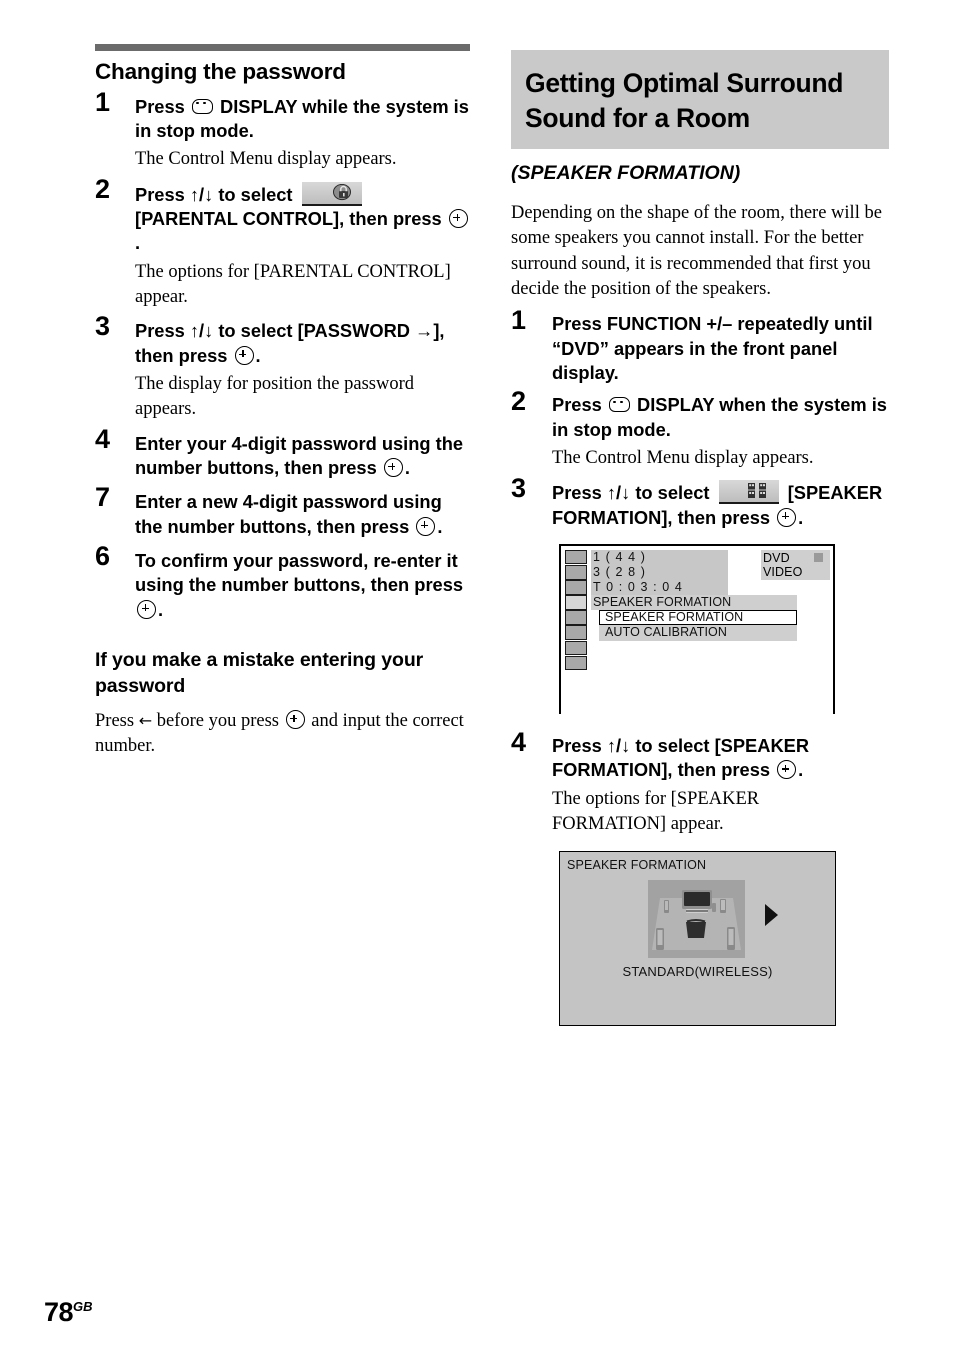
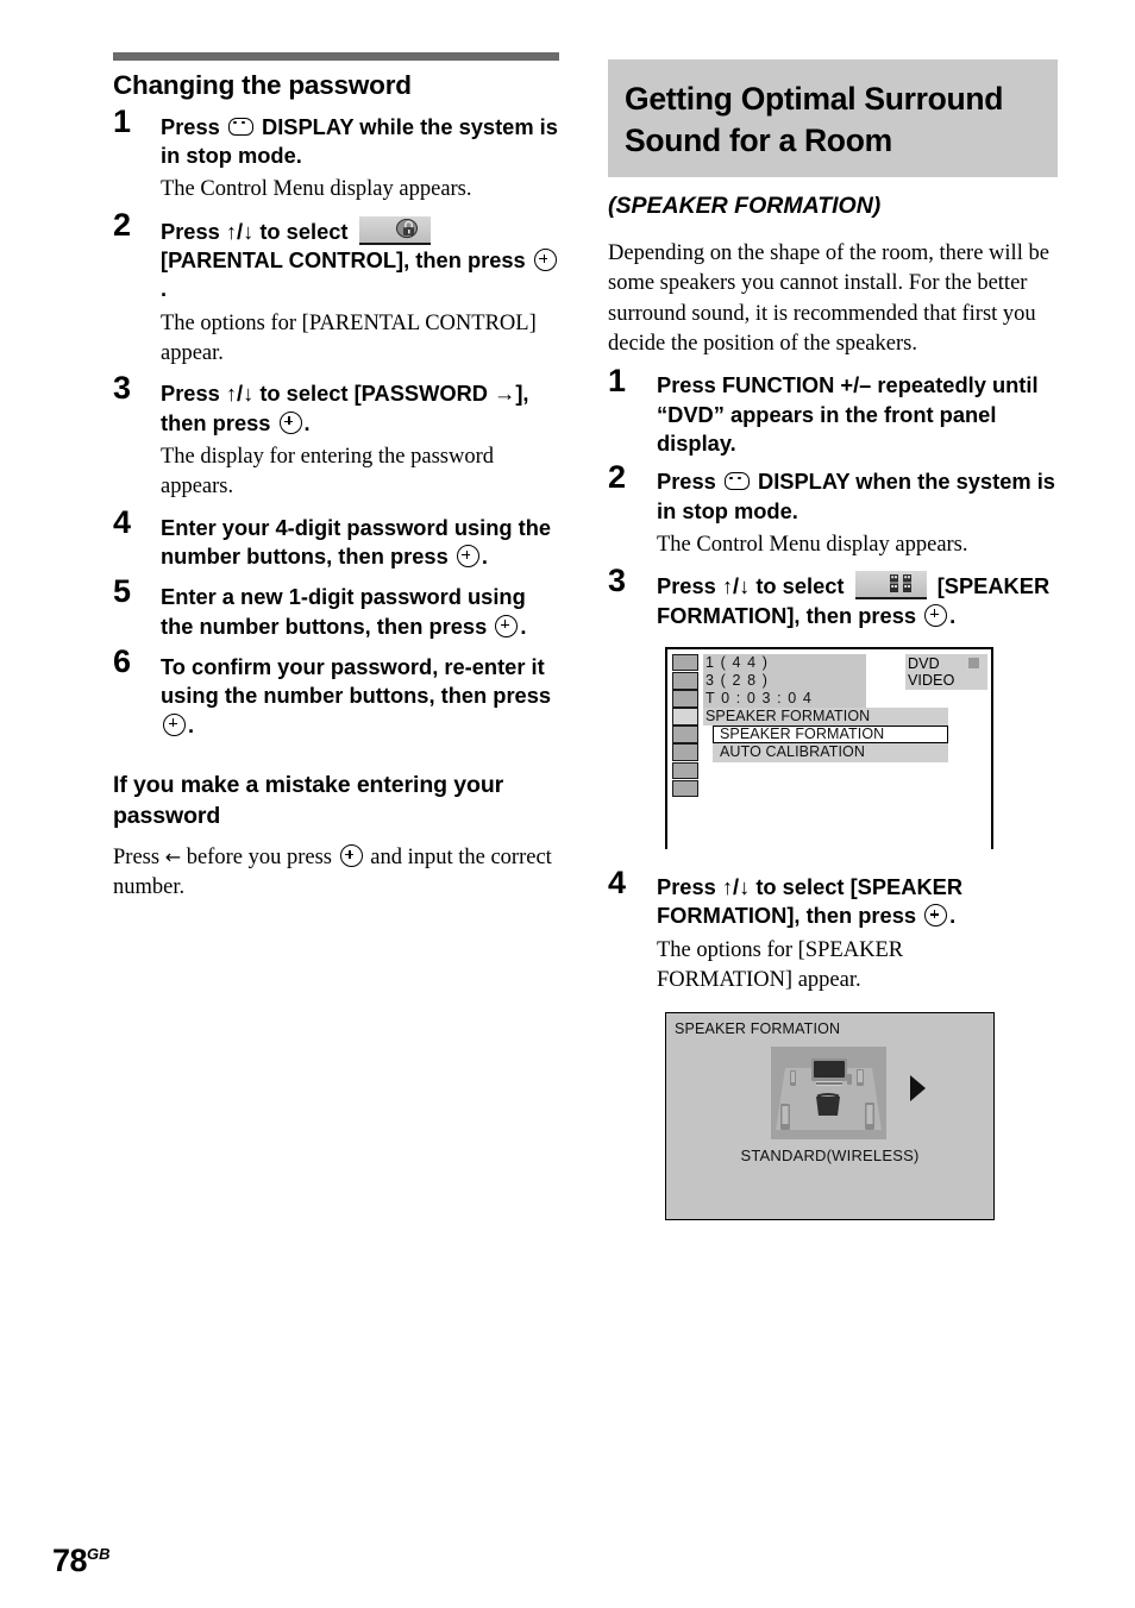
  Changing the password
  1
  Press DISPLAY while the system is in stop mode.
  The Control Menu display appears.
  2
  Press ↑/↓ to select [PARENTAL CONTROL], then press .
  The options for [PARENTAL CONTROL] appear.
  3
  Press ↑/↓ to select [PASSWORD →], then press .
- The display for position the password appears.
+ The display for entering the password appears.
  4
  Enter your 4-digit password using the number buttons, then press .
- 7
+ 5
- Enter a new 4-digit password using the number buttons, then press .
+ Enter a new 1-digit password using the number buttons, then press .
  6
  To confirm your password, re-enter it using the number buttons, then press .
  If you make a mistake entering your password
  Press ← before you press and input the correct number.
  Getting Optimal Surround
  Sound for a Room
  (SPEAKER FORMATION)
  Depending on the shape of the room, there will be some speakers you cannot install. For the better surround sound, it is recommended that first you decide the position of the speakers.
  1
  Press FUNCTION +/– repeatedly until “DVD” appears in the front panel display.
  2
  Press DISPLAY when the system is in stop mode.
  The Control Menu display appears.
  3
  Press ↑/↓ to select [SPEAKER FORMATION], then press .
  1 ( 4 4 )
  3 ( 2 8 )
  T 0 : 0 3 : 0 4
  SPEAKER FORMATION
  SPEAKER FORMATION
  AUTO CALIBRATION
  DVD VIDEO
  4
  Press ↑/↓ to select [SPEAKER FORMATION], then press .
  The options for [SPEAKER FORMATION] appear.
  SPEAKER FORMATION
  STANDARD(WIRELESS)
  78GB
